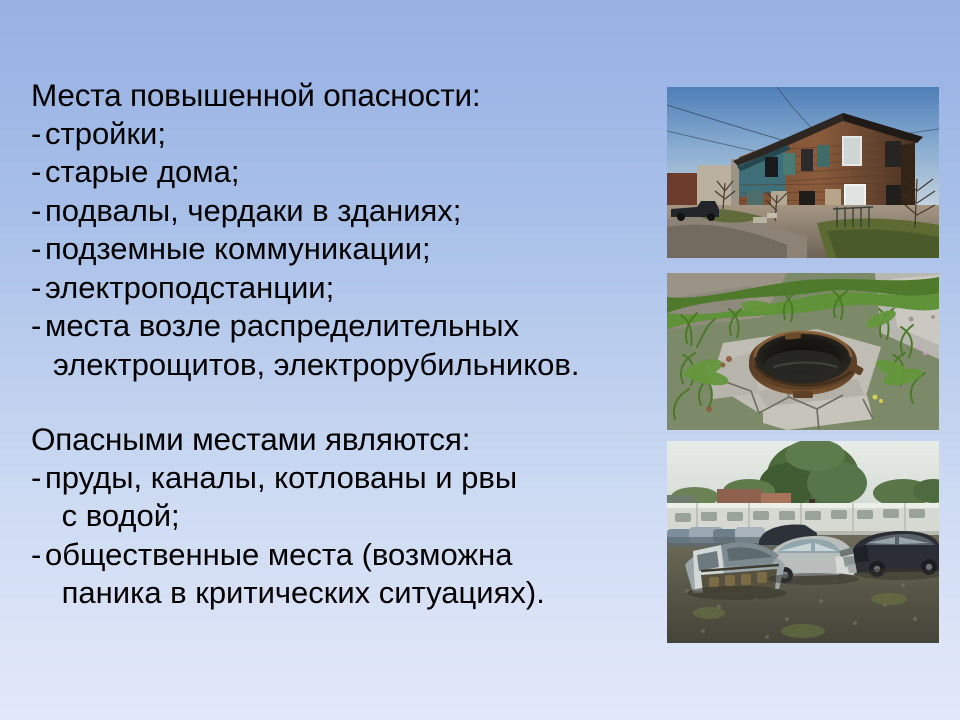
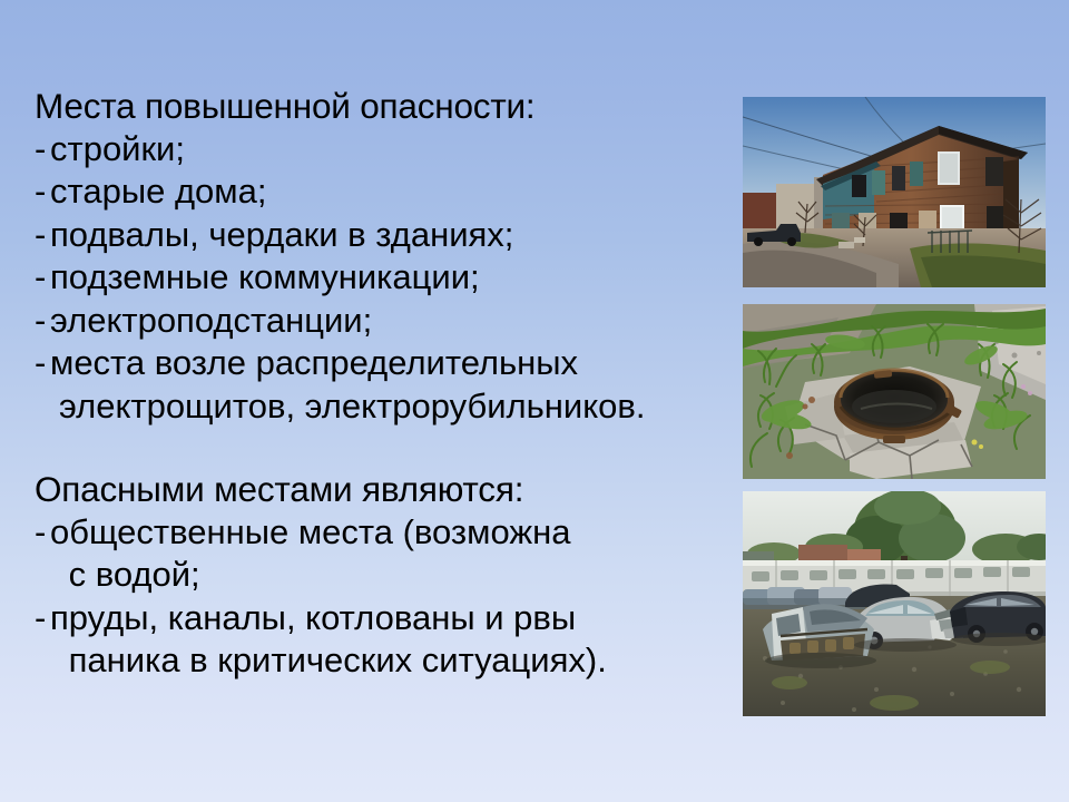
  Места повышенной опасности:
  -
  стройки;
  -
  старые дома;
  -
  подвалы, чердаки в зданиях;
  -
  подземные коммуникации;
  -
  электроподстанции;
  -
  места возле распределительных
  электрощитов, электрорубильников.
  Опасными местами являются:
  -
- пруды, каналы, котлованы и рвы
+ общественные места (возможна
  с водой;
  -
- общественные места (возможна
+ пруды, каналы, котлованы и рвы
  паника в критических ситуациях).
